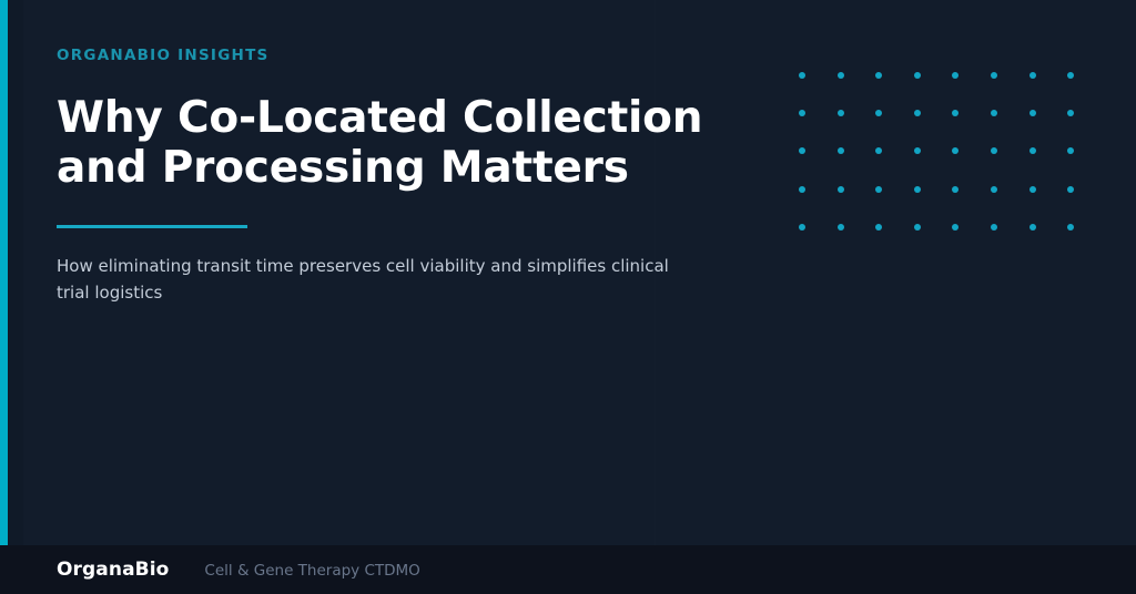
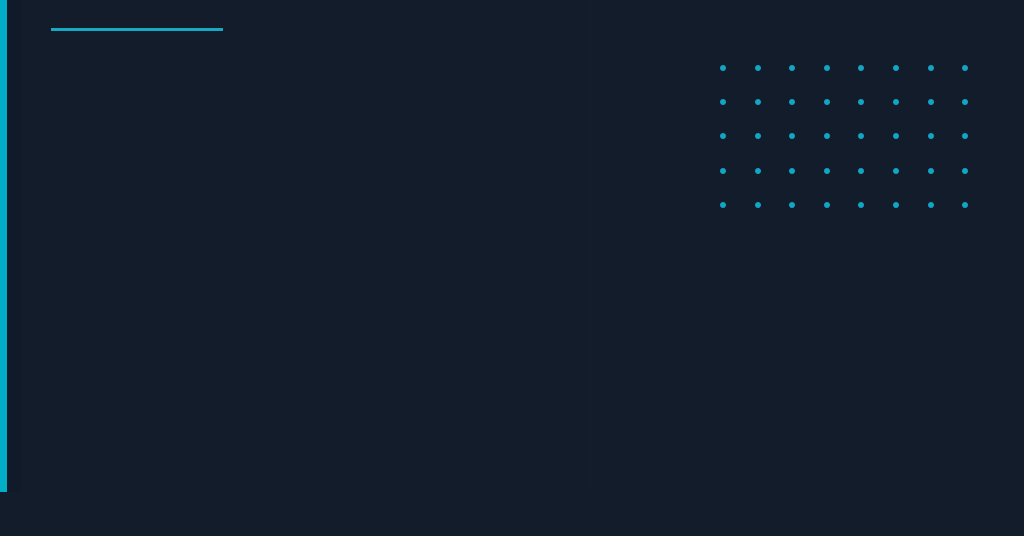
- ORGANABIO INSIGHTS
- Why Co-Located Collection and Processing Matters
- How eliminating transit time preserves cell viability and simplifies clinical trial logistics
- OrganaBio
- Cell & Gene Therapy CTDMO
